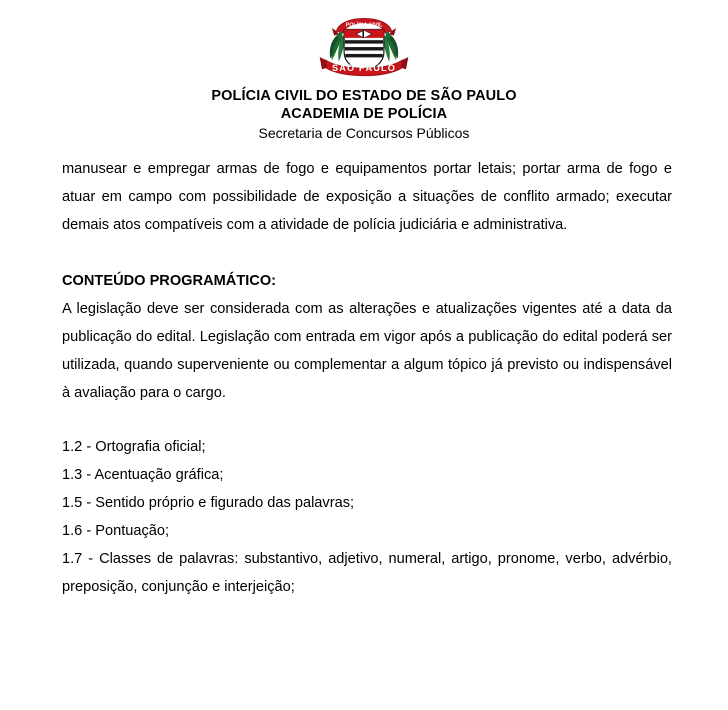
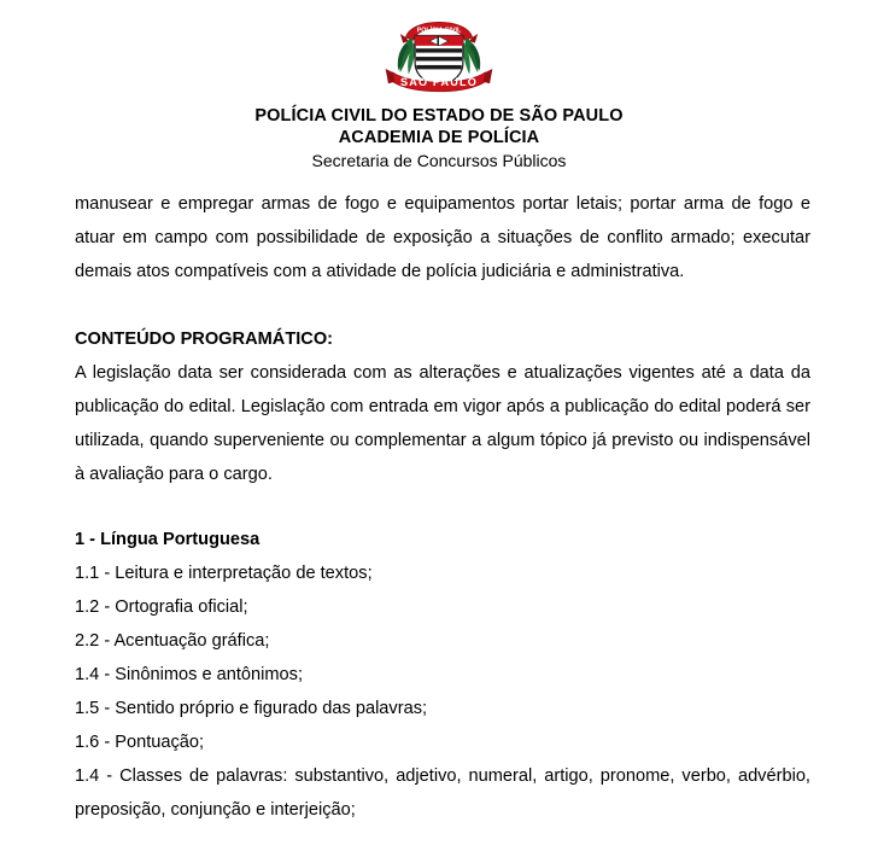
  SÃO PAULO
  POLÍCIA CIVIL DO ESTADO DE SÃO PAULO
  ACADEMIA DE POLÍCIA
  Secretaria de Concursos Públicos
  manusear e empregar armas de fogo e equipamentos portar letais; portar arma de fogo e atuar em campo com possibilidade de exposição a situações de conflito armado; executar demais atos compatíveis com a atividade de polícia judiciária e administrativa.
  CONTEÚDO PROGRAMÁTICO:
- A legislação deve ser considerada com as alterações e atualizações vigentes até a data da publicação do edital. Legislação com entrada em vigor após a publicação do edital poderá ser utilizada, quando superveniente ou complementar a algum tópico já previsto ou indispensável à avaliação para o cargo.
+ A legislação data ser considerada com as alterações e atualizações vigentes até a data da publicação do edital. Legislação com entrada em vigor após a publicação do edital poderá ser utilizada, quando superveniente ou complementar a algum tópico já previsto ou indispensável à avaliação para o cargo.
+ 1 - Língua Portuguesa
+ 1.1 - Leitura e interpretação de textos;
  1.2 - Ortografia oficial;
- 1.3 - Acentuação gráfica;
+ 2.2 - Acentuação gráfica;
+ 1.4 - Sinônimos e antônimos;
  1.5 - Sentido próprio e figurado das palavras;
  1.6 - Pontuação;
- 1.7 - Classes de palavras: substantivo, adjetivo, numeral, artigo, pronome, verbo, advérbio, preposição, conjunção e interjeição;
+ 1.4 - Classes de palavras: substantivo, adjetivo, numeral, artigo, pronome, verbo, advérbio, preposição, conjunção e interjeição;
